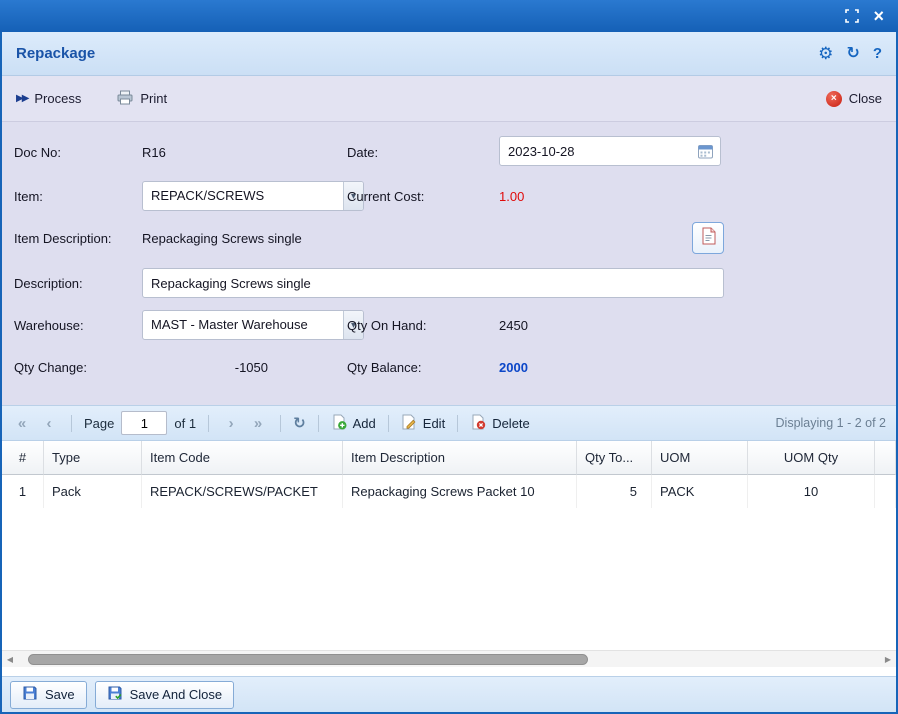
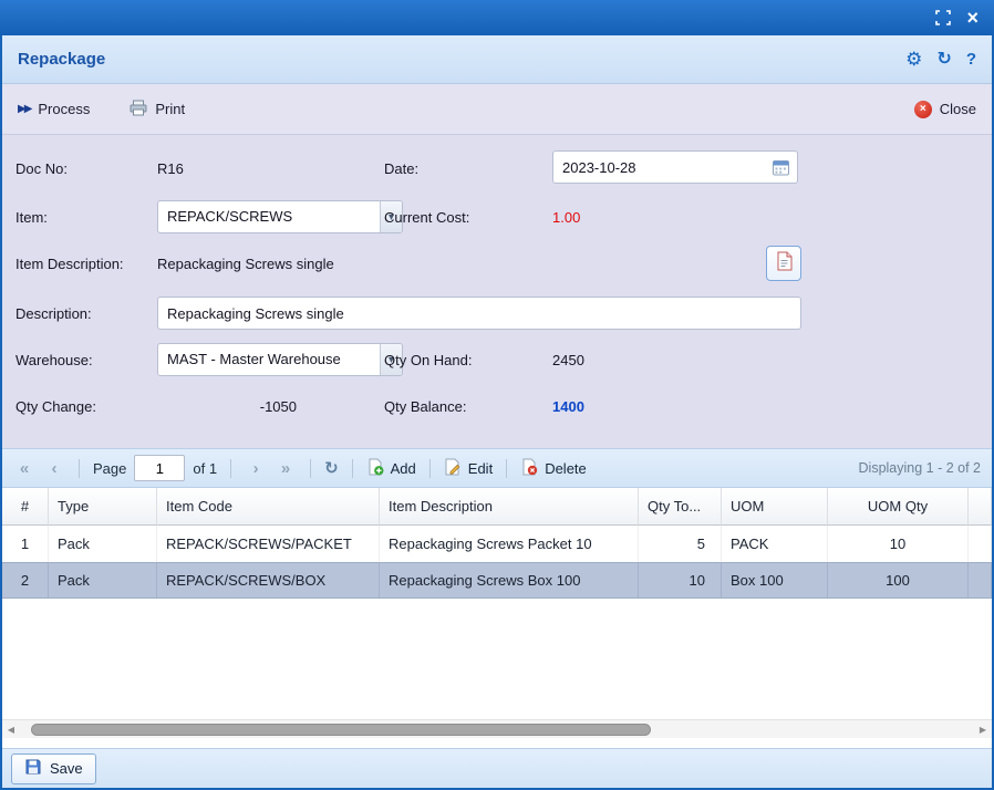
  ×
  Repackage
  ⚙
  ↻
  ?
  ▶▶
  Process
  Print
  ×
  Close
  Doc No:
  R16
  Date:
  2023-10-28
  Item:
  REPACK/SCREWS
  ▾
  Current Cost:
  1.00
  Item Description:
  Repackaging Screws single
  Description:
  Repackaging Screws single
  Warehouse:
  MAST - Master Warehouse
  ▾
  Qty On Hand:
  2450
  Qty Change:
  -1050
  Qty Balance:
- 2000
+ 1400
  «
  ‹
  Page
  1
  of 1
  ›
  »
  ↻
  Add
  Edit
  Delete
  Displaying 1 - 2 of 2
  #	Type	Item Code	Item Description	Qty To...	UOM	UOM Qty
  1	Pack	REPACK/SCREWS/PACKET	Repackaging Screws Packet 10	5	PACK	10
+ 2	Pack	REPACK/SCREWS/BOX	Repackaging Screws Box 100	10	Box 100	100
  ◀
  ▶
  Save
- Save And Close
